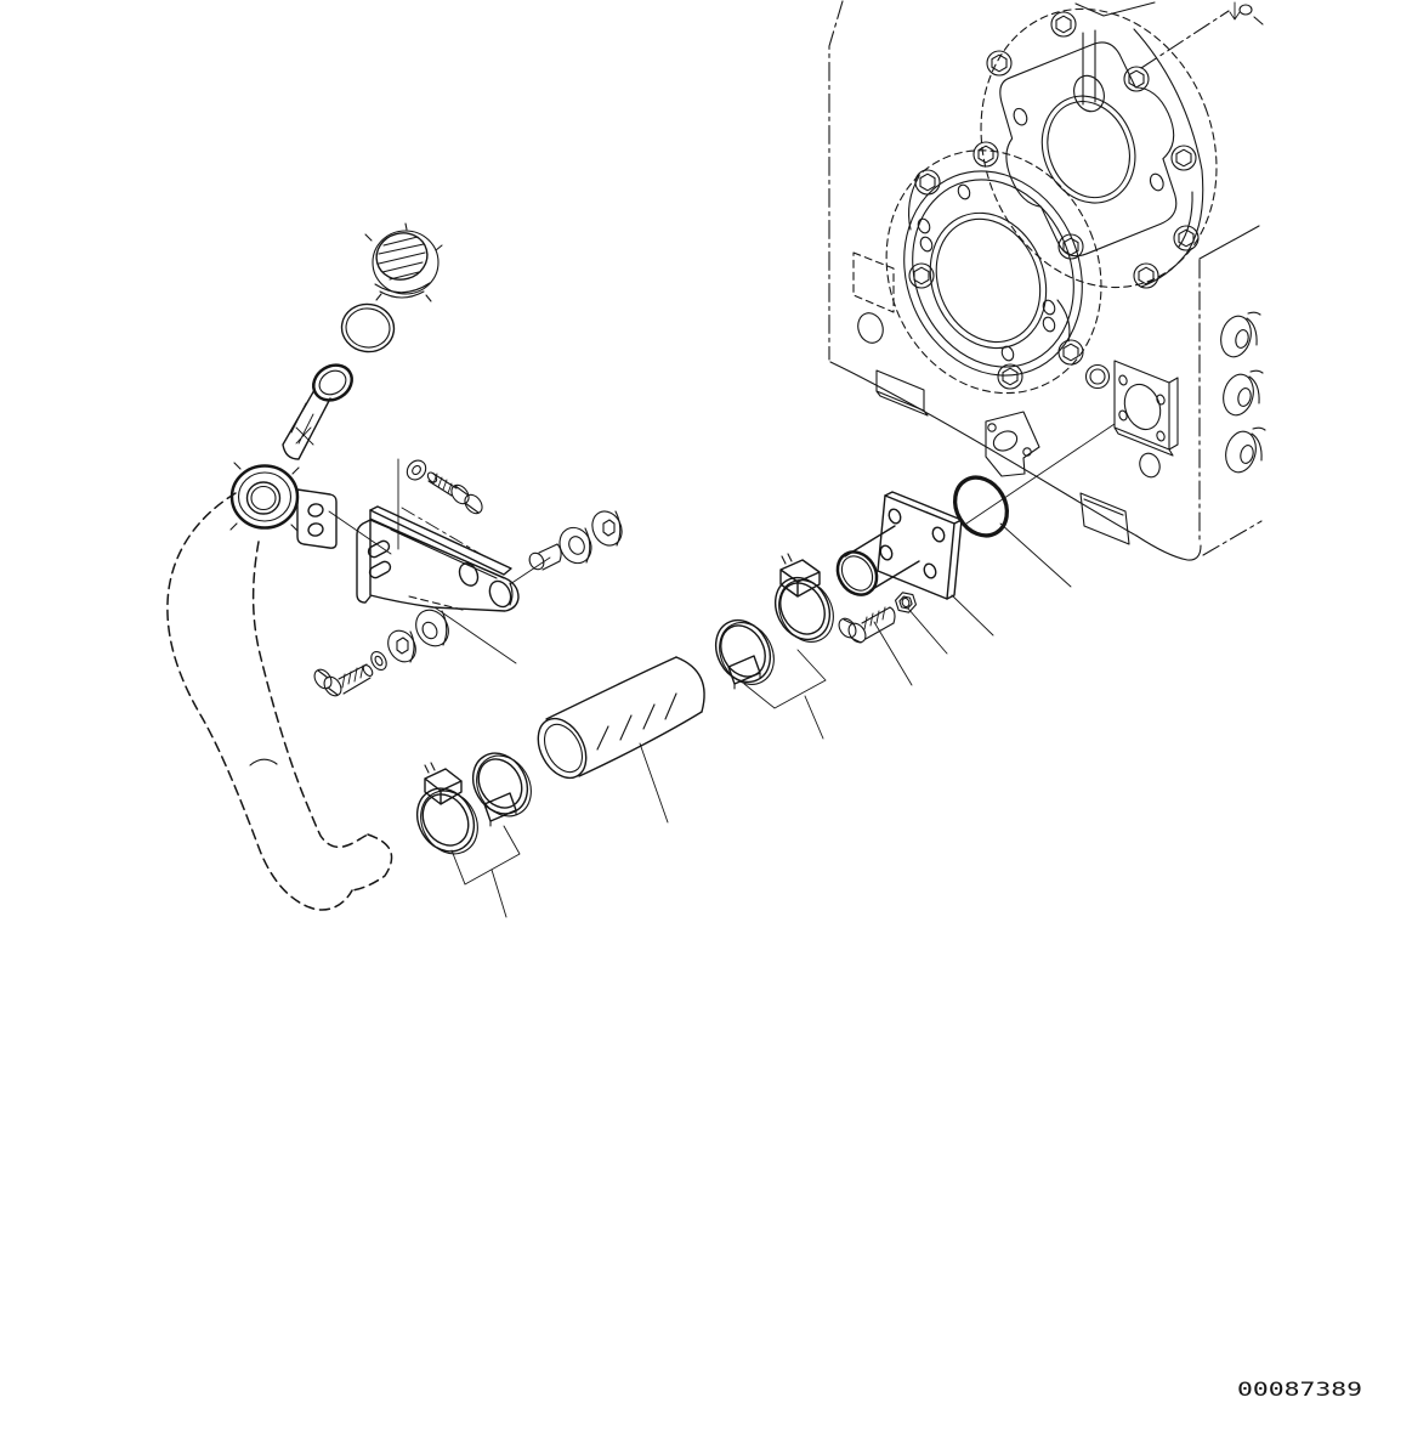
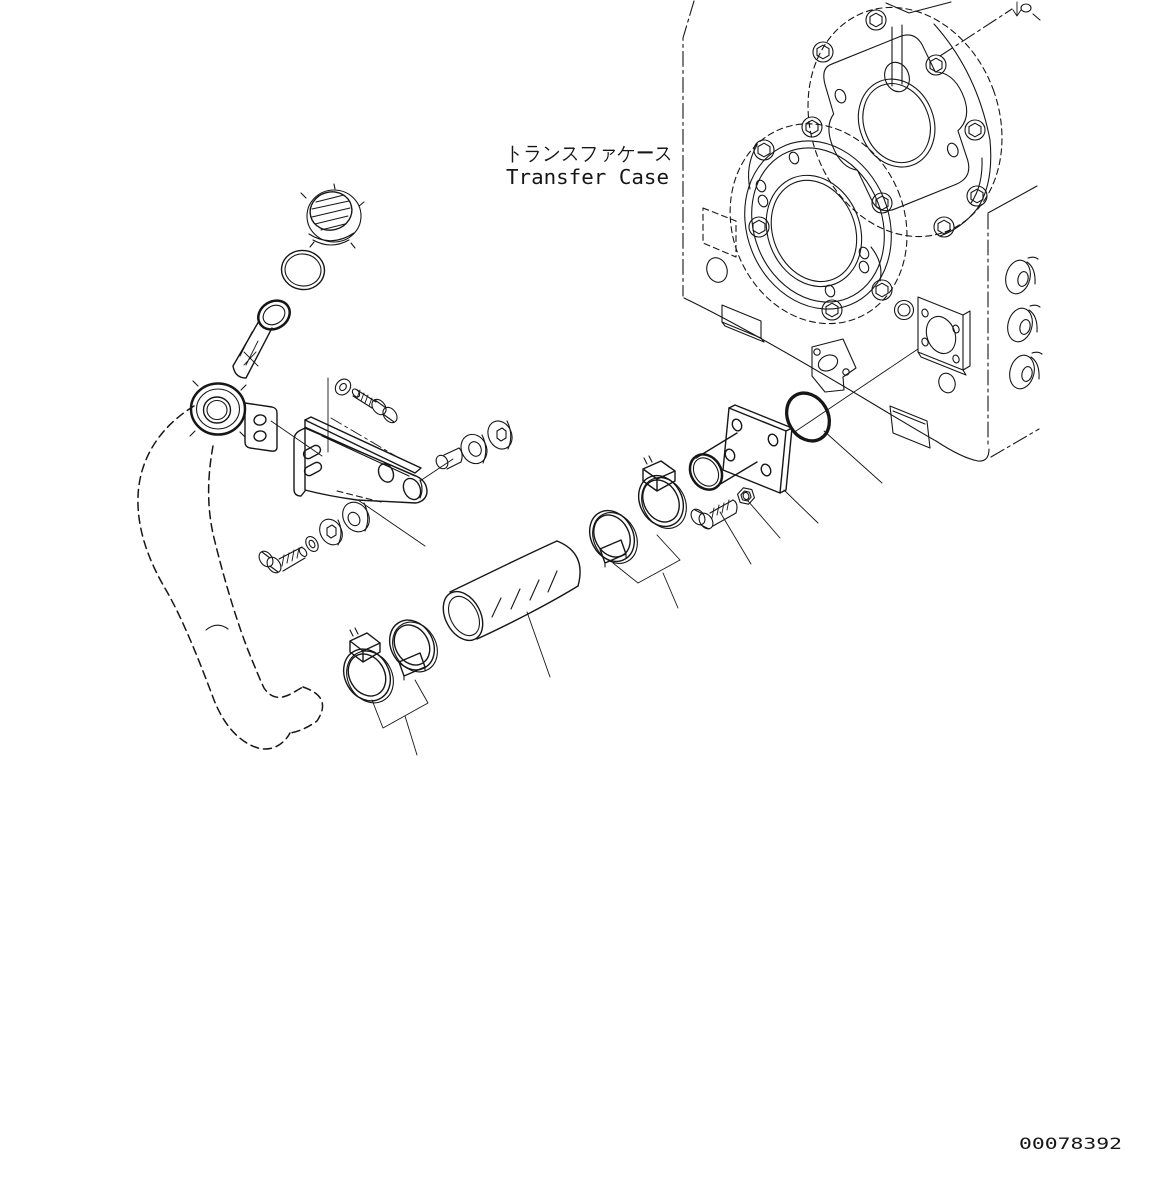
+ トランスファケース
+ Transfer Case
- 00087389
+ 00078392
